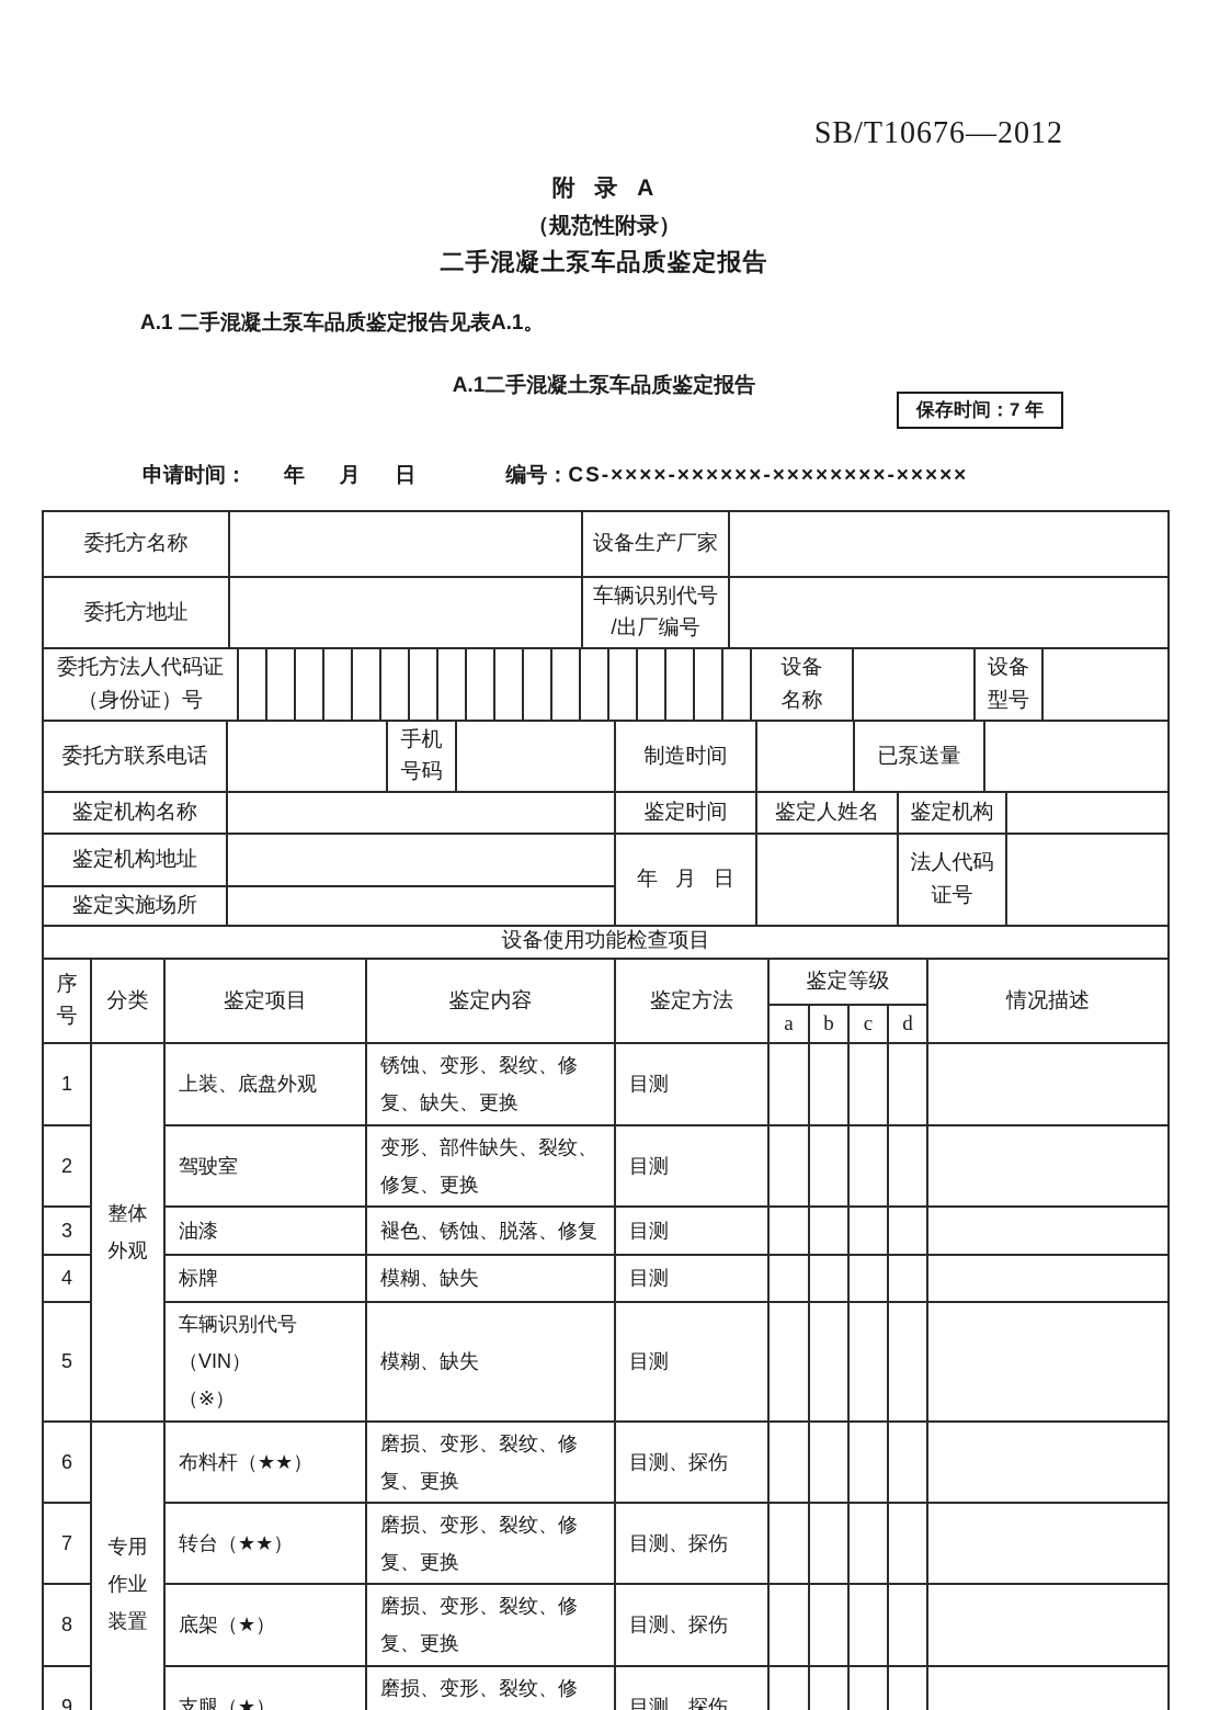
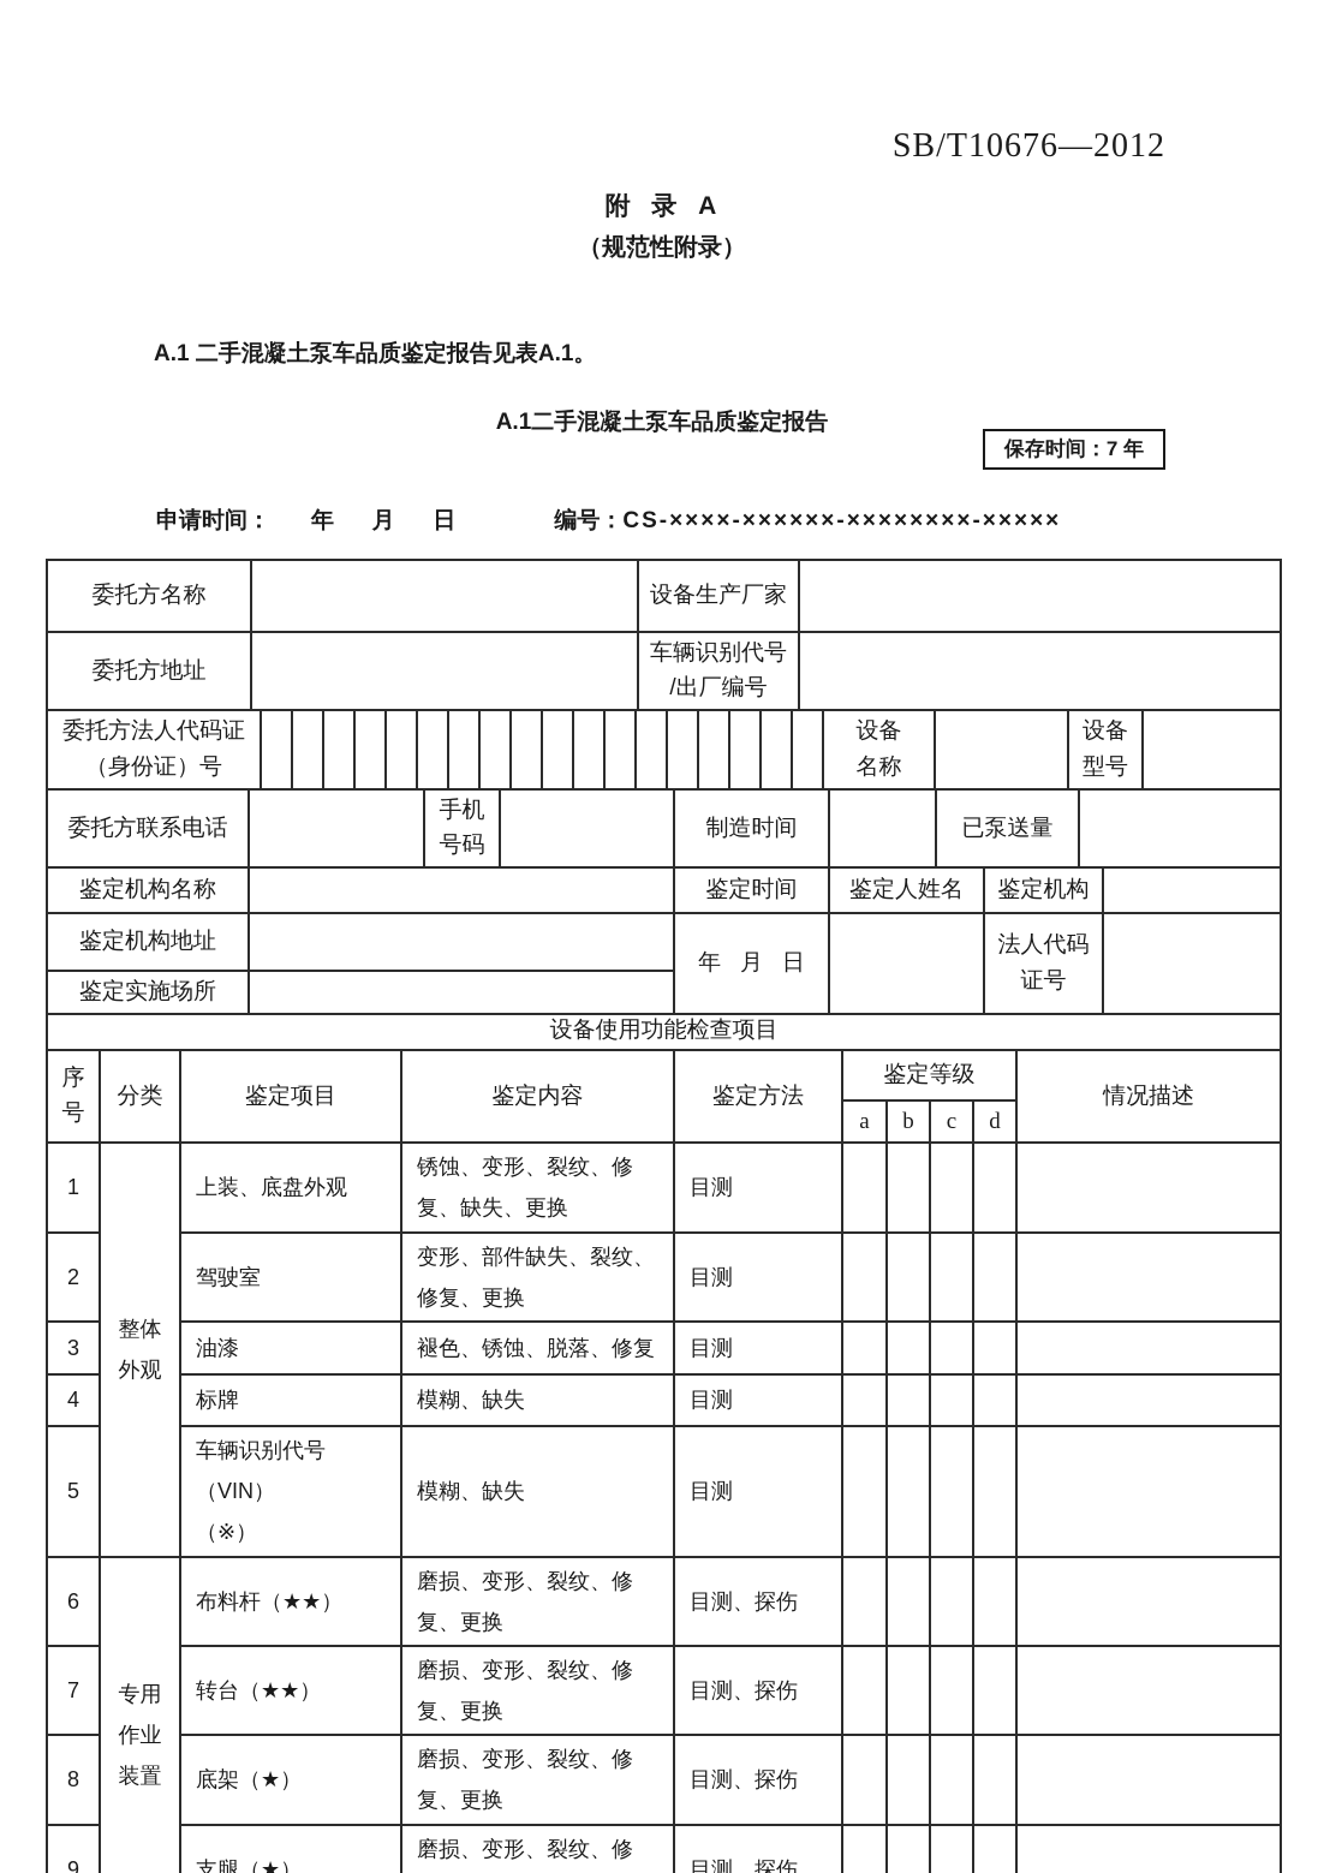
  SB/T10676—2012
  附 录 A
  （规范性附录）
- 二手混凝土泵车品质鉴定报告
  A.1 二手混凝土泵车品质鉴定报告见表A.1。
  A.1二手混凝土泵车品质鉴定报告
  保存时间：7 年
  申请时间：
  年 月 日
  编号：
  CS-××××-××××××-××××××××-×××××
  委托方名称		设备生产厂家
  委托方地址		车辆识别代号 /出厂编号
  委托方法人代码证 （身份证）号																			设备 名称		设备 型号
  委托方联系电话		手机 号码		制造时间		已泵送量
  鉴定机构名称		鉴定时间	鉴定人姓名	鉴定机构
  鉴定机构地址		年 月 日		法人代码 证号
  鉴定实施场所
  设备使用功能检查项目
  序 号	分类	鉴定项目	鉴定内容	鉴定方法	鉴定等级	情况描述
  a	b	c	d
  1	整体 外观	上装、底盘外观	锈蚀、变形、裂纹、修复、缺失、更换	目测
  2	驾驶室	变形、部件缺失、裂纹、修复、更换	目测
  3	油漆	褪色、锈蚀、脱落、修复	目测
  4	标牌	模糊、缺失	目测
  5	车辆识别代号（VIN） （※）	模糊、缺失	目测
  6	专用 作业 装置	布料杆（★★）	磨损、变形、裂纹、修复、更换	目测、探伤
  7	转台（★★）	磨损、变形、裂纹、修复、更换	目测、探伤
  8	底架（★）	磨损、变形、裂纹、修复、更换	目测、探伤
  9	支腿（★）	磨损、变形、裂纹、修	目测、探伤
